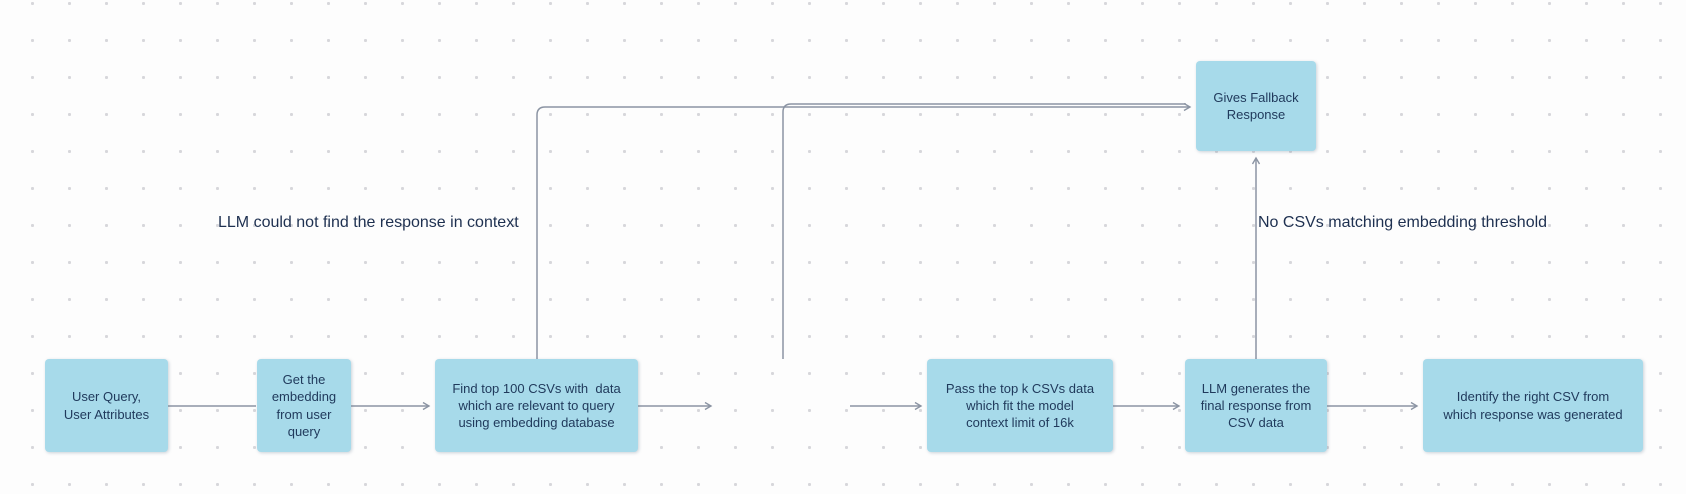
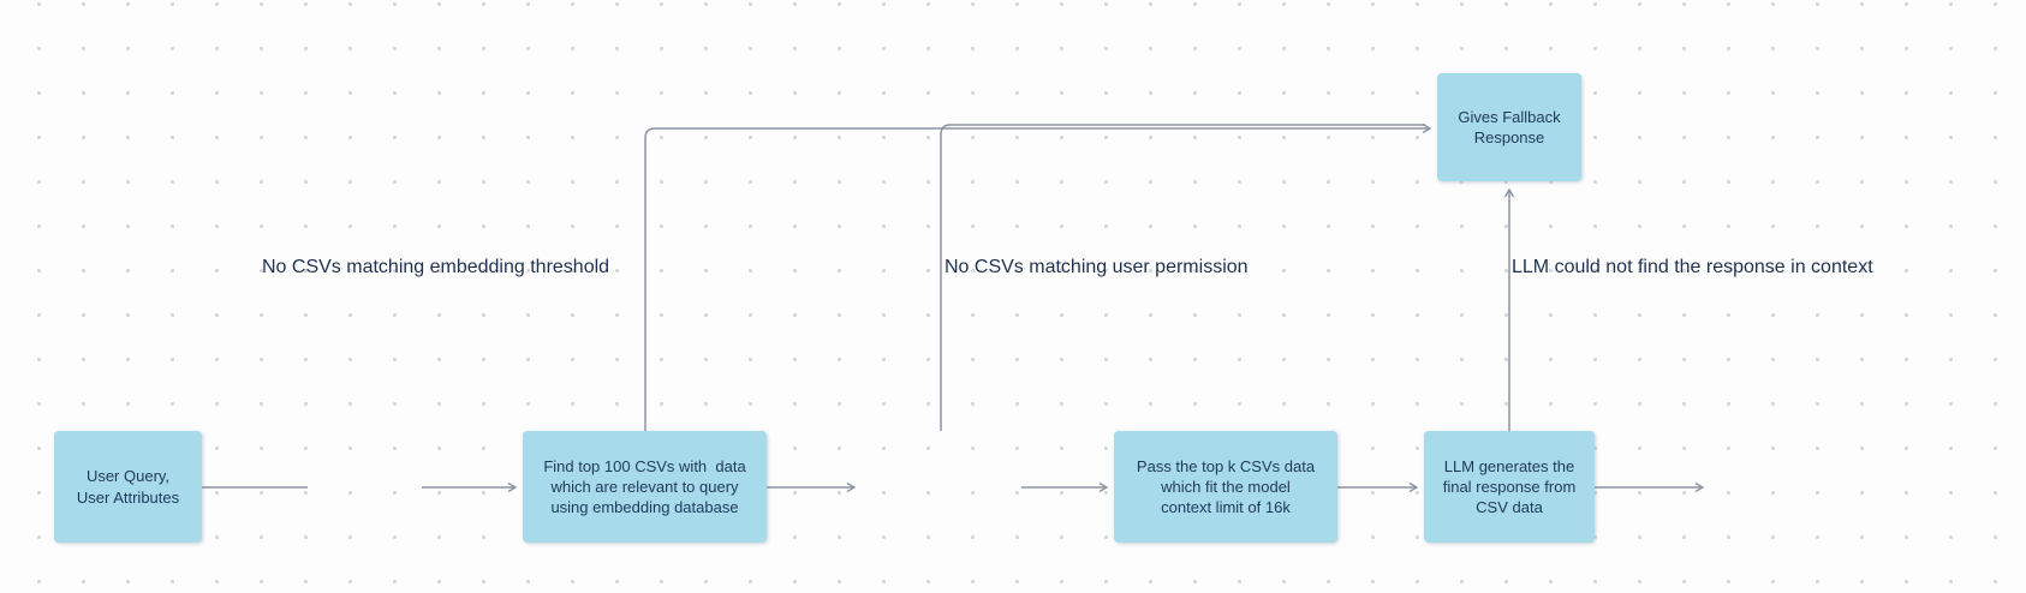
  User Query,
  User Attributes
- Get the
- embedding
- from user
- query
  Find top 100 CSVs with data
  which are relevant to query
  using embedding database
  Pass the top k CSVs data
  which fit the model
  context limit of 16k
  LLM generates the
  final response from
  CSV data
- Identify the right CSV from
- which response was generated
  Gives Fallback
  Response
- LLM could not find the response in context
+ No CSVs matching embedding threshold
+ No CSVs matching user permission
- No CSVs matching embedding threshold
+ LLM could not find the response in context
